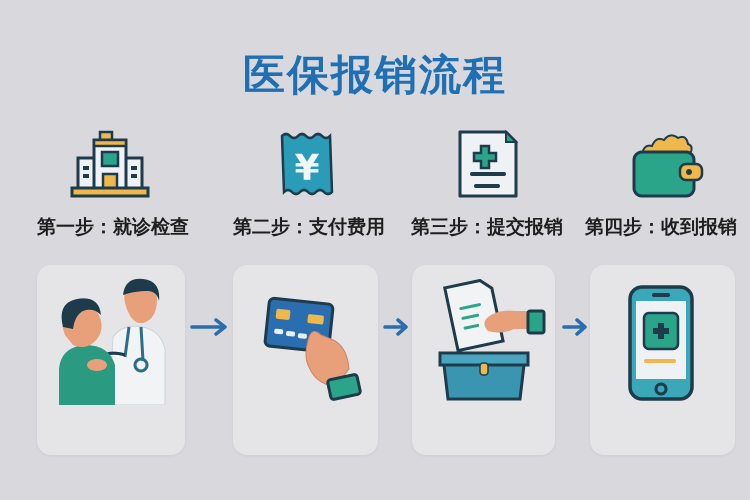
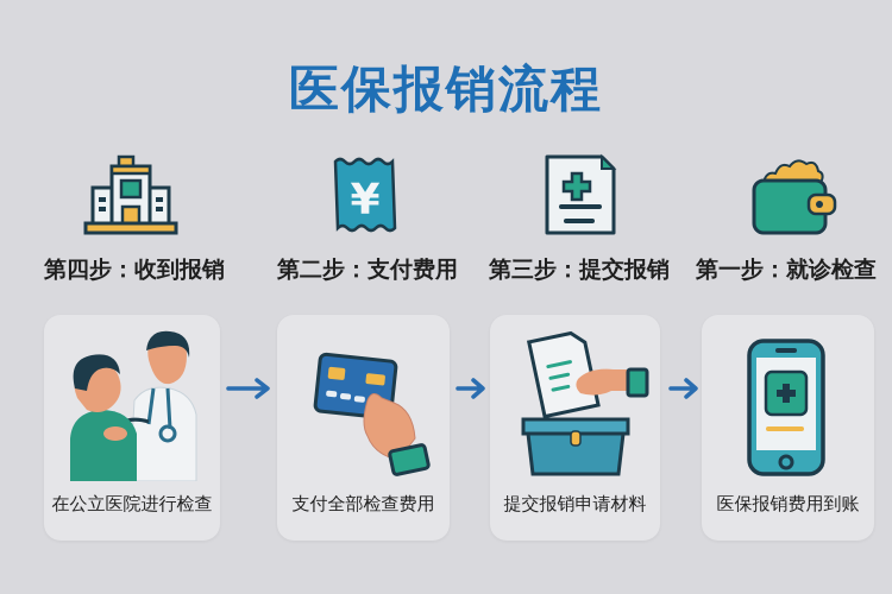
  医保报销流程
  ¥
- 第一步：就诊检查
+ 第四步：收到报销
  第二步：支付费用
  第三步：提交报销
- 第四步：收到报销
+ 第一步：就诊检查
+ 在公立医院进行检查
+ 支付全部检查费用
+ 提交报销申请材料
+ 医保报销费用到账
